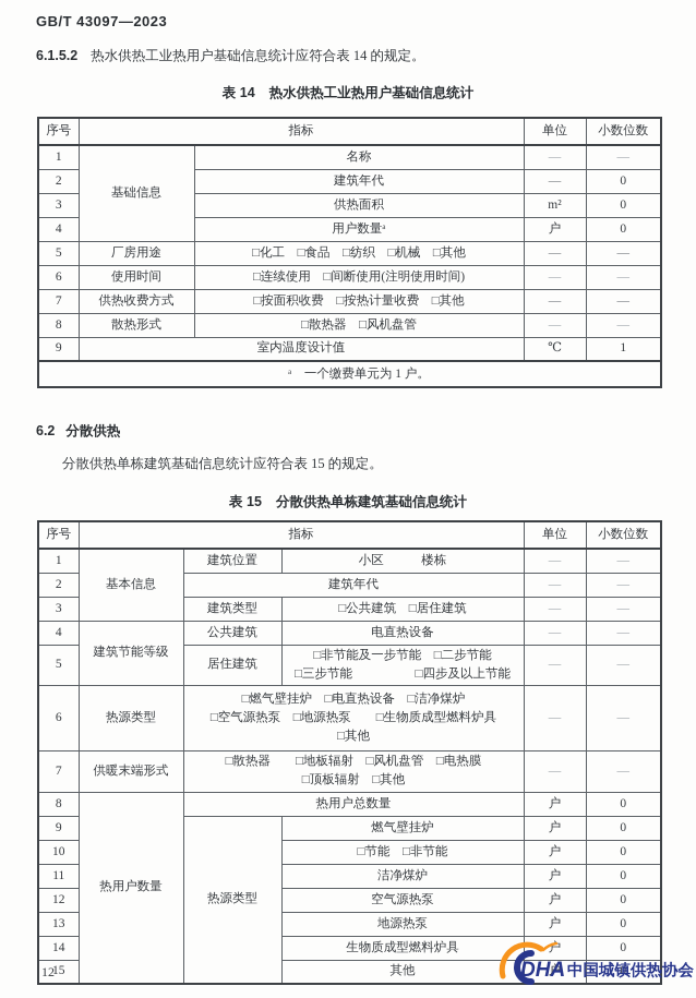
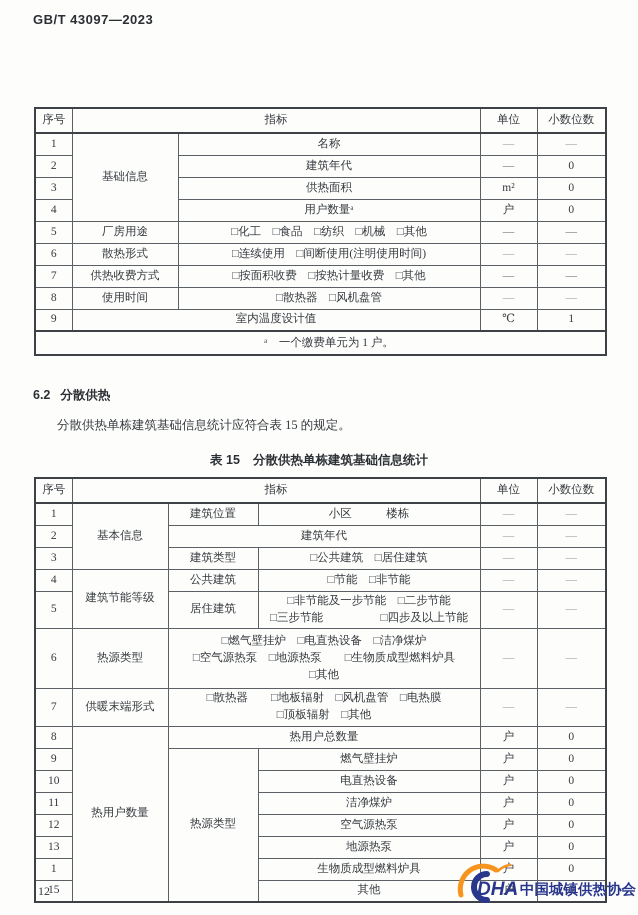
  GB/T 43097—2023
- 6.1.5.2 热水供热工业热用户基础信息统计应符合表 14 的规定。
- 表 14 热水供热工业热用户基础信息统计
  序号	指标	单位	小数位数
  1	基础信息	名称	—	—
  2	建筑年代	—	0
  3	供热面积	m²	0
  4	用户数量ᵃ	户	0
  5	厂房用途	□化工 □食品 □纺织 □机械 □其他	—	—
- 6	使用时间	□连续使用 □间断使用(注明使用时间)	—	—
+ 6	散热形式	□连续使用 □间断使用(注明使用时间)	—	—
  7	供热收费方式	□按面积收费 □按热计量收费 □其他	—	—
- 8	散热形式	□散热器 □风机盘管	—	—
+ 8	使用时间	□散热器 □风机盘管	—	—
  9	室内温度设计值	℃	1
  ᵃ 一个缴费单元为 1 户。
  6.2 分散供热
  分散供热单栋建筑基础信息统计应符合表 15 的规定。
  表 15 分散供热单栋建筑基础信息统计
  序号	指标	单位	小数位数
  1	基本信息	建筑位置	小区 楼栋	—	—
  2	建筑年代	—	—
  3	建筑类型	□公共建筑 □居住建筑	—	—
- 4	建筑节能等级	公共建筑	电直热设备	—	—
+ 4	建筑节能等级	公共建筑	□节能 □非节能	—	—
  5	居住建筑	□非节能及一步节能 □二步节能 □三步节能 □四步及以上节能	—	—
  6	热源类型	□燃气壁挂炉 □电直热设备 □洁净煤炉 □空气源热泵 □地源热泵 □生物质成型燃料炉具 □其他	—	—
  7	供暖末端形式	□散热器 □地板辐射 □风机盘管 □电热膜 □顶板辐射 □其他	—	—
  8	热用户数量	热用户总数量	户	0
  9	热源类型	燃气壁挂炉	户	0
- 10	□节能 □非节能	户	0
+ 10	电直热设备	户	0
  11	洁净煤炉	户	0
  12	空气源热泵	户	0
  13	地源热泵	户	0
- 14	生物质成型燃料炉具	户	0
+ 1	生物质成型燃料炉具	户	0
  15	其他	户	0
  12
  DHA
  中国城镇供热协会
